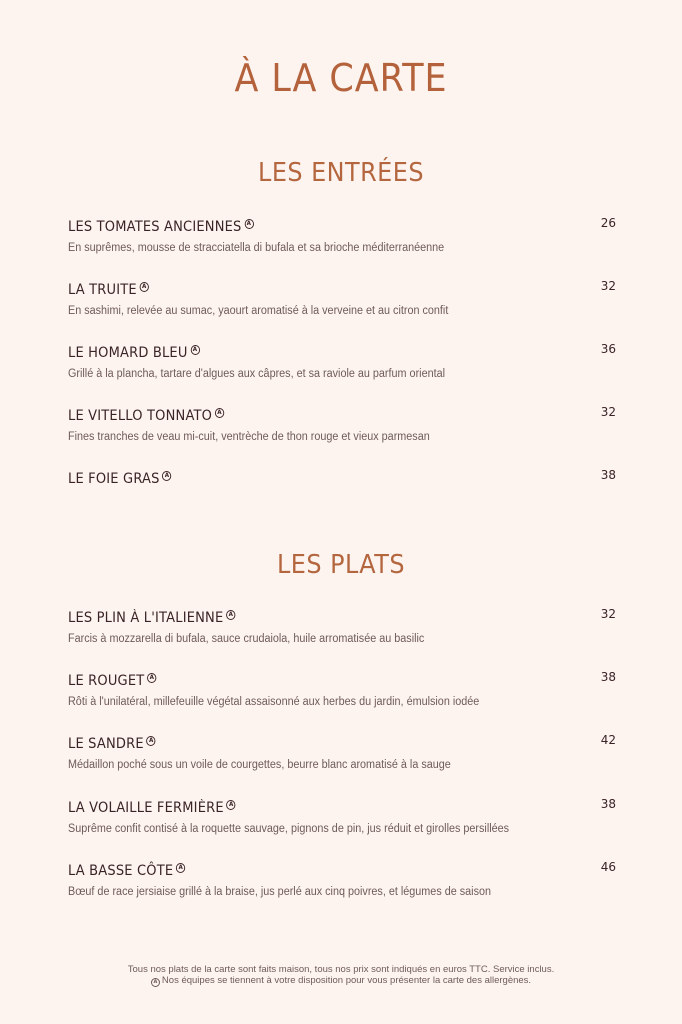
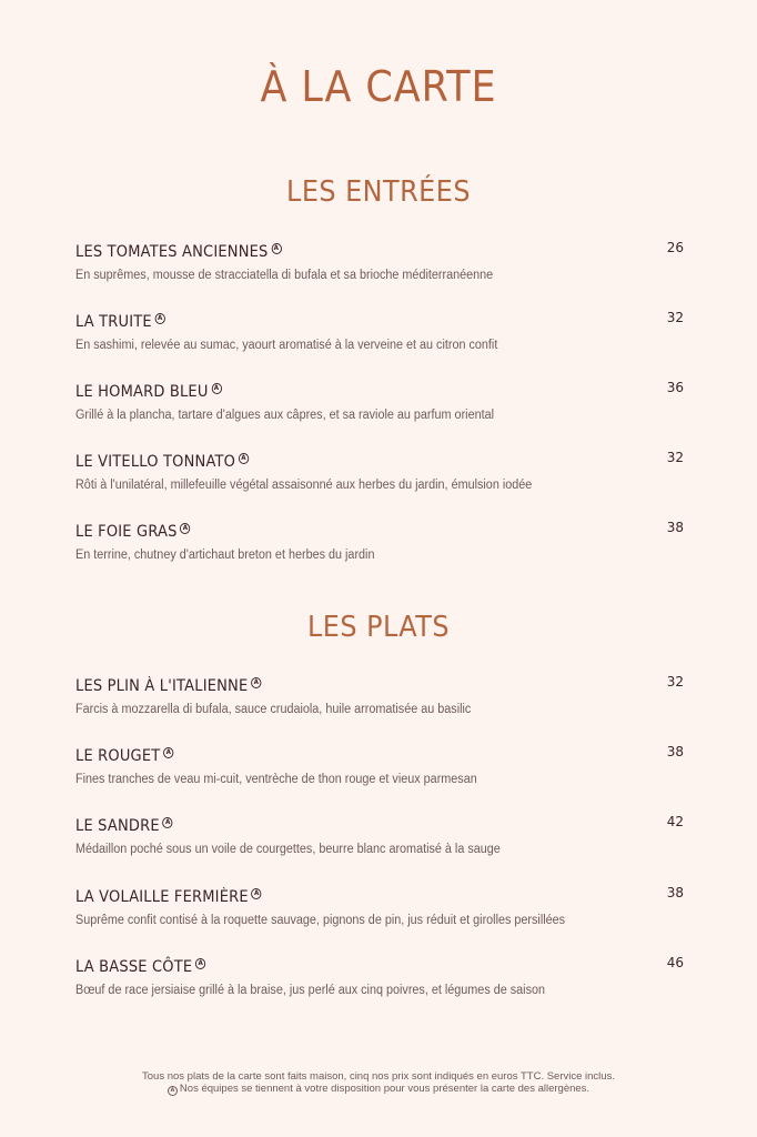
  À LA CARTE
  LES ENTRÉES
  LES TOMATES ANCIENNES
  26
  En suprêmes, mousse de stracciatella di bufala et sa brioche méditerranéenne
  LA TRUITE
  32
  En sashimi, relevée au sumac, yaourt aromatisé à la verveine et au citron confit
  LE HOMARD BLEU
  36
  Grillé à la plancha, tartare d'algues aux câpres, et sa raviole au parfum oriental
  LE VITELLO TONNATO
  32
- Fines tranches de veau mi-cuit, ventrèche de thon rouge et vieux parmesan
+ Rôti à l'unilatéral, millefeuille végétal assaisonné aux herbes du jardin, émulsion iodée
  LE FOIE GRAS
  38
+ En terrine, chutney d'artichaut breton et herbes du jardin
  LES PLATS
  LES PLIN À L'ITALIENNE
  32
  Farcis à mozzarella di bufala, sauce crudaiola, huile arromatisée au basilic
  LE ROUGET
  38
- Rôti à l'unilatéral, millefeuille végétal assaisonné aux herbes du jardin, émulsion iodée
+ Fines tranches de veau mi-cuit, ventrèche de thon rouge et vieux parmesan
  LE SANDRE
  42
  Médaillon poché sous un voile de courgettes, beurre blanc aromatisé à la sauge
  LA VOLAILLE FERMIÈRE
  38
  Suprême confit contisé à la roquette sauvage, pignons de pin, jus réduit et girolles persillées
  LA BASSE CÔTE
  46
  Bœuf de race jersiaise grillé à la braise, jus perlé aux cinq poivres, et légumes de saison
- Tous nos plats de la carte sont faits maison, tous nos prix sont indiqués en euros TTC. Service inclus.
+ Tous nos plats de la carte sont faits maison, cinq nos prix sont indiqués en euros TTC. Service inclus.
  Nos équipes se tiennent à votre disposition pour vous présenter la carte des allergènes.
